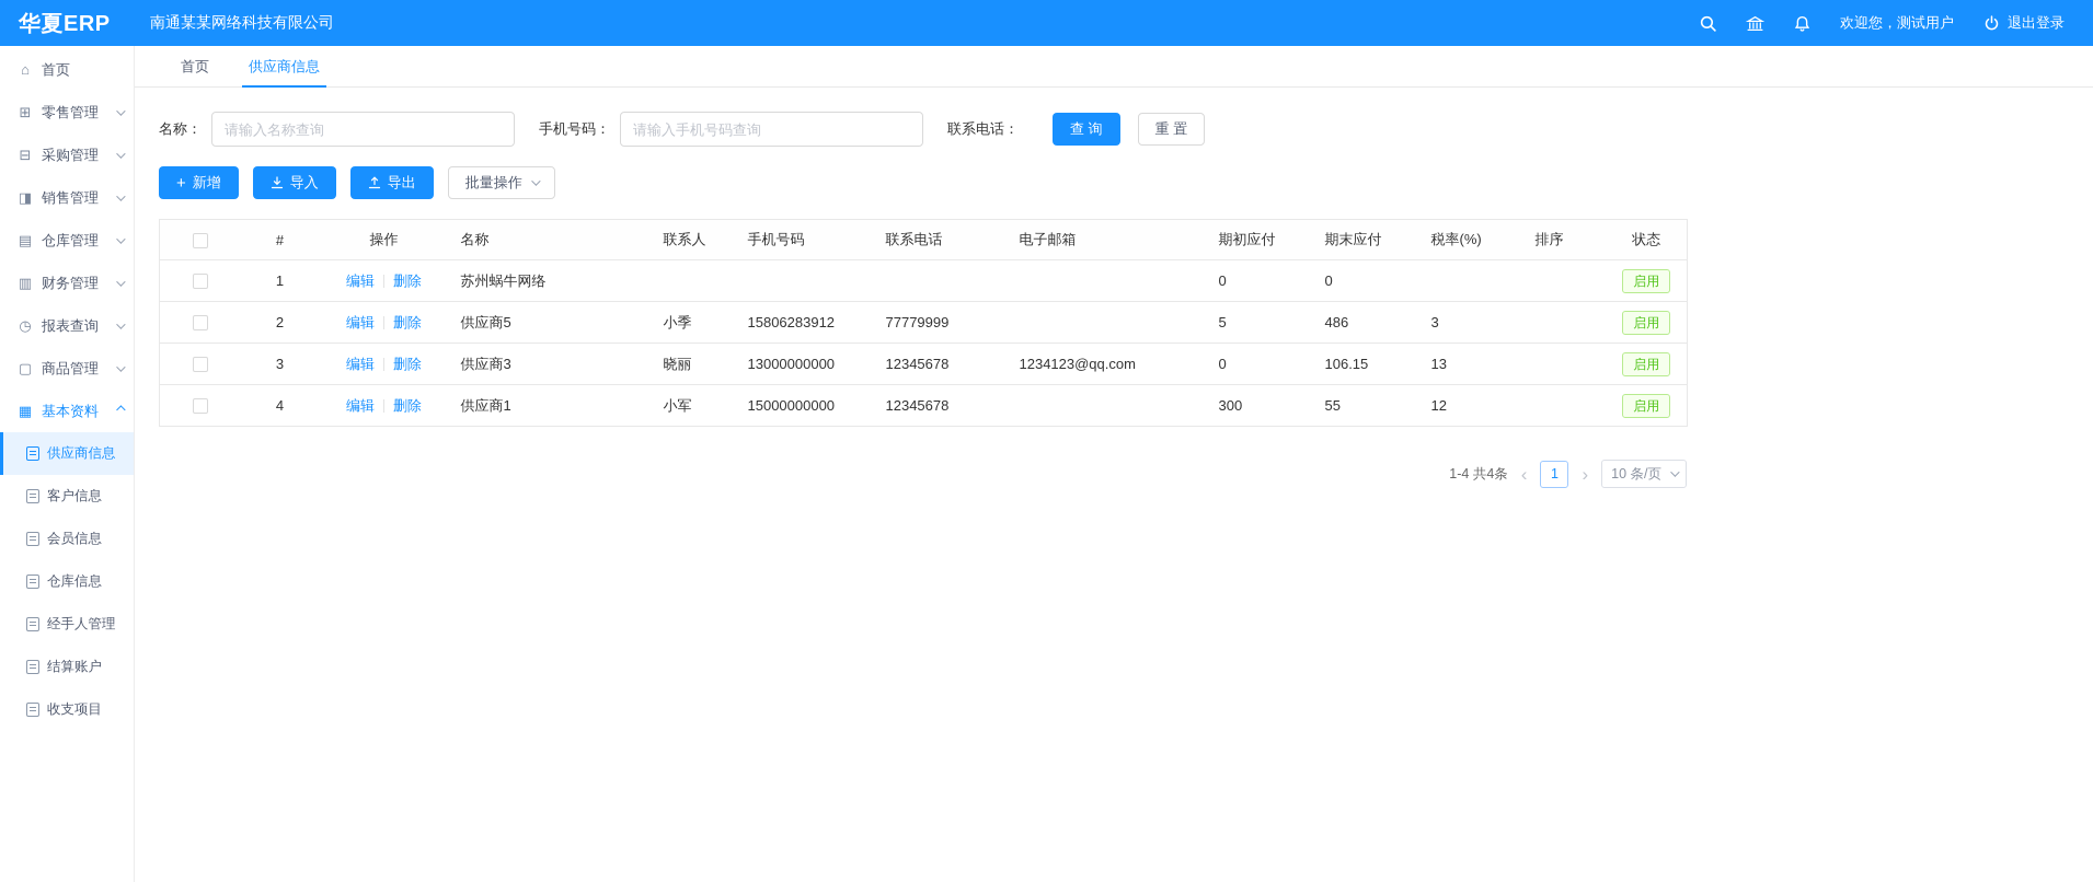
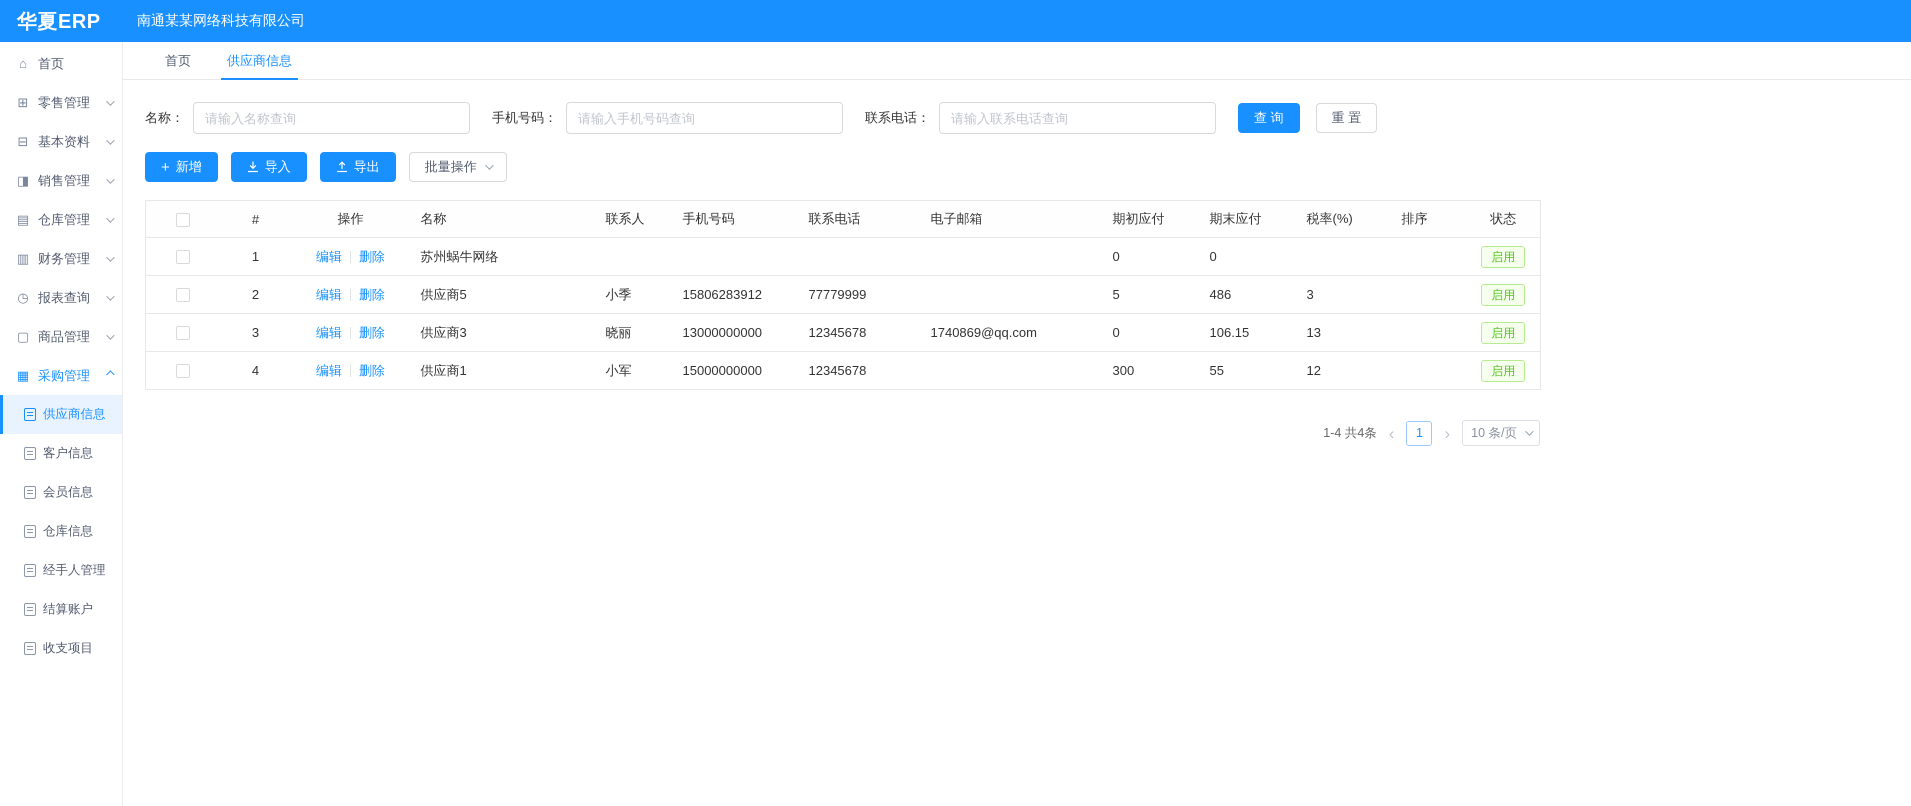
  华夏ERP
  南通某某网络科技有限公司
- 欢迎您，测试用户
- 退出登录
  ⌂
  首页
  ⊞
  零售管理
  ⊟
- 采购管理
+ 基本资料
  ◨
  销售管理
  ▤
  仓库管理
  ▥
  财务管理
  ◷
  报表查询
  ▢
  商品管理
  ▦
- 基本资料
+ 采购管理
  供应商信息
  客户信息
  会员信息
  仓库信息
  经手人管理
  结算账户
  收支项目
  首页
  供应商信息
  名称：
  请输入名称查询
  手机号码：
  请输入手机号码查询
  联系电话：
+ 请输入联系电话查询
  查 询
  重 置
  +
  新增
  导入
  导出
  批量操作
  	#	操作	名称	联系人	手机号码	联系电话	电子邮箱	期初应付	期末应付	税率(%)	排序	状态
  	1	编辑 删除	苏州蜗牛网络					0	0			启用
  	2	编辑 删除	供应商5	小季	15806283912	77779999		5	486	3		启用
- 	3	编辑 删除	供应商3	晓丽	13000000000	12345678	1234123@qq.com	0	106.15	13		启用
+ 	3	编辑 删除	供应商3	晓丽	13000000000	12345678	1740869@qq.com	0	106.15	13		启用
  	4	编辑 删除	供应商1	小军	15000000000	12345678		300	55	12		启用
  1-4 共4条
  ‹
  1
  ›
  10 条/页
